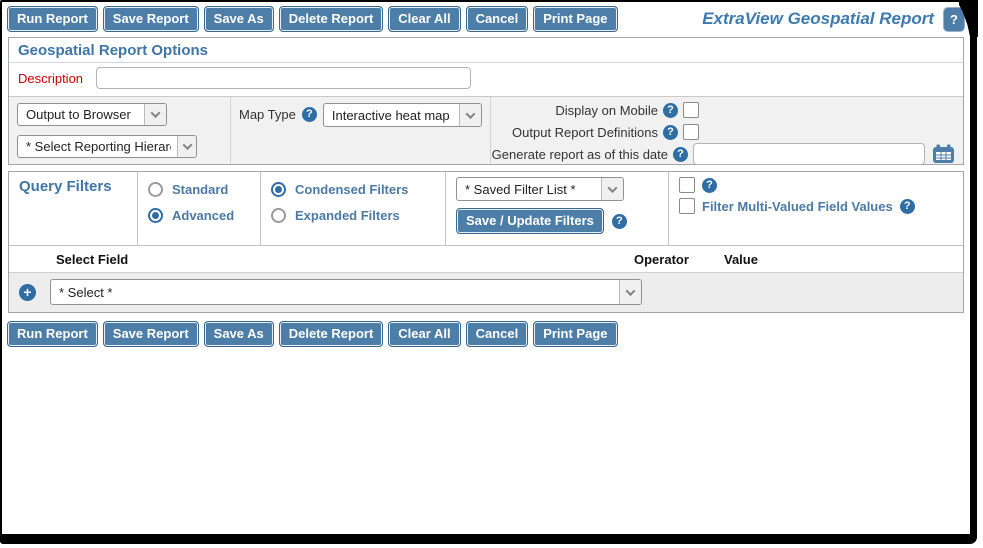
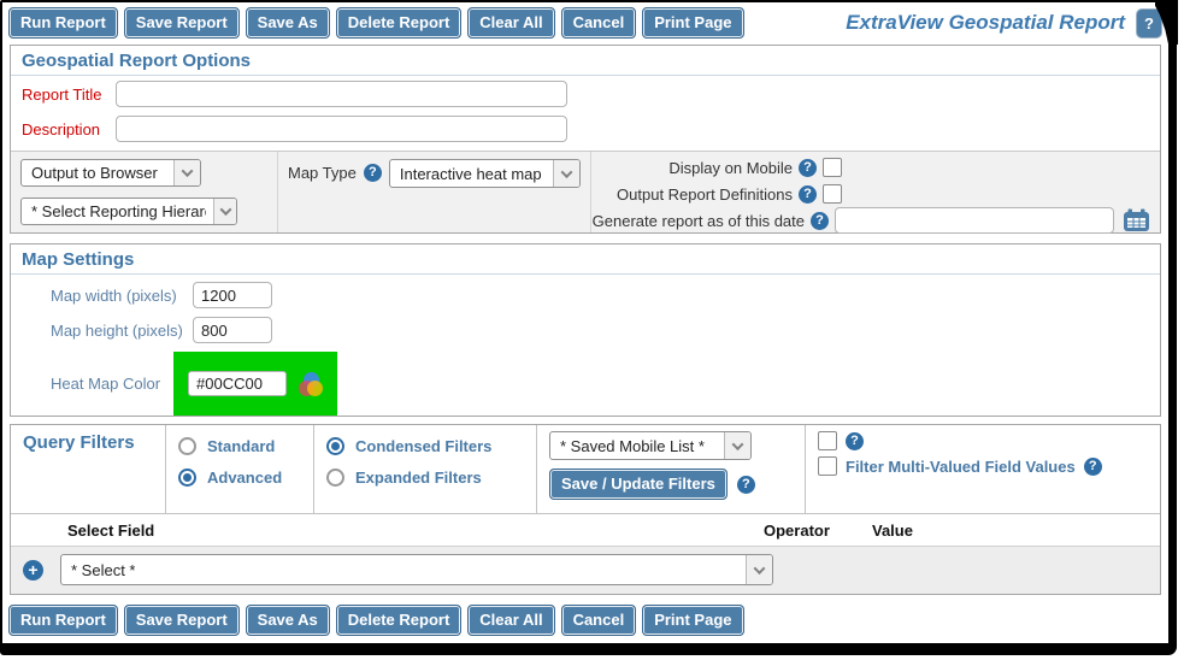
  Run Report
  Save Report
  Save As
  Delete Report
  Clear All
  Cancel
  Print Page
  ExtraView Geospatial Report
  ?
  Geospatial Report Options
+ Report Title
  Description
  Output to Browser
  * Select Reporting Hierar
  Map Type
  ?
  Interactive heat map
  Display on Mobile
  ?
  Output Report Definitions
  ?
  Generate report as of this date
  ?
+ Map Settings
+ Map width (pixels)
+ 1200
+ Map height (pixels)
+ 800
+ Heat Map Color
+ #00CC00
  Query Filters
  Standard
  Advanced
  Condensed Filters
  Expanded Filters
- * Saved Filter List *
+ * Saved Mobile List *
  Save / Update Filters
  ?
  ?
  Filter Multi-Valued Field Values
  ?
  Select Field
  Operator
  Value
  +
  * Select *
  Run Report
  Save Report
  Save As
  Delete Report
  Clear All
  Cancel
  Print Page
